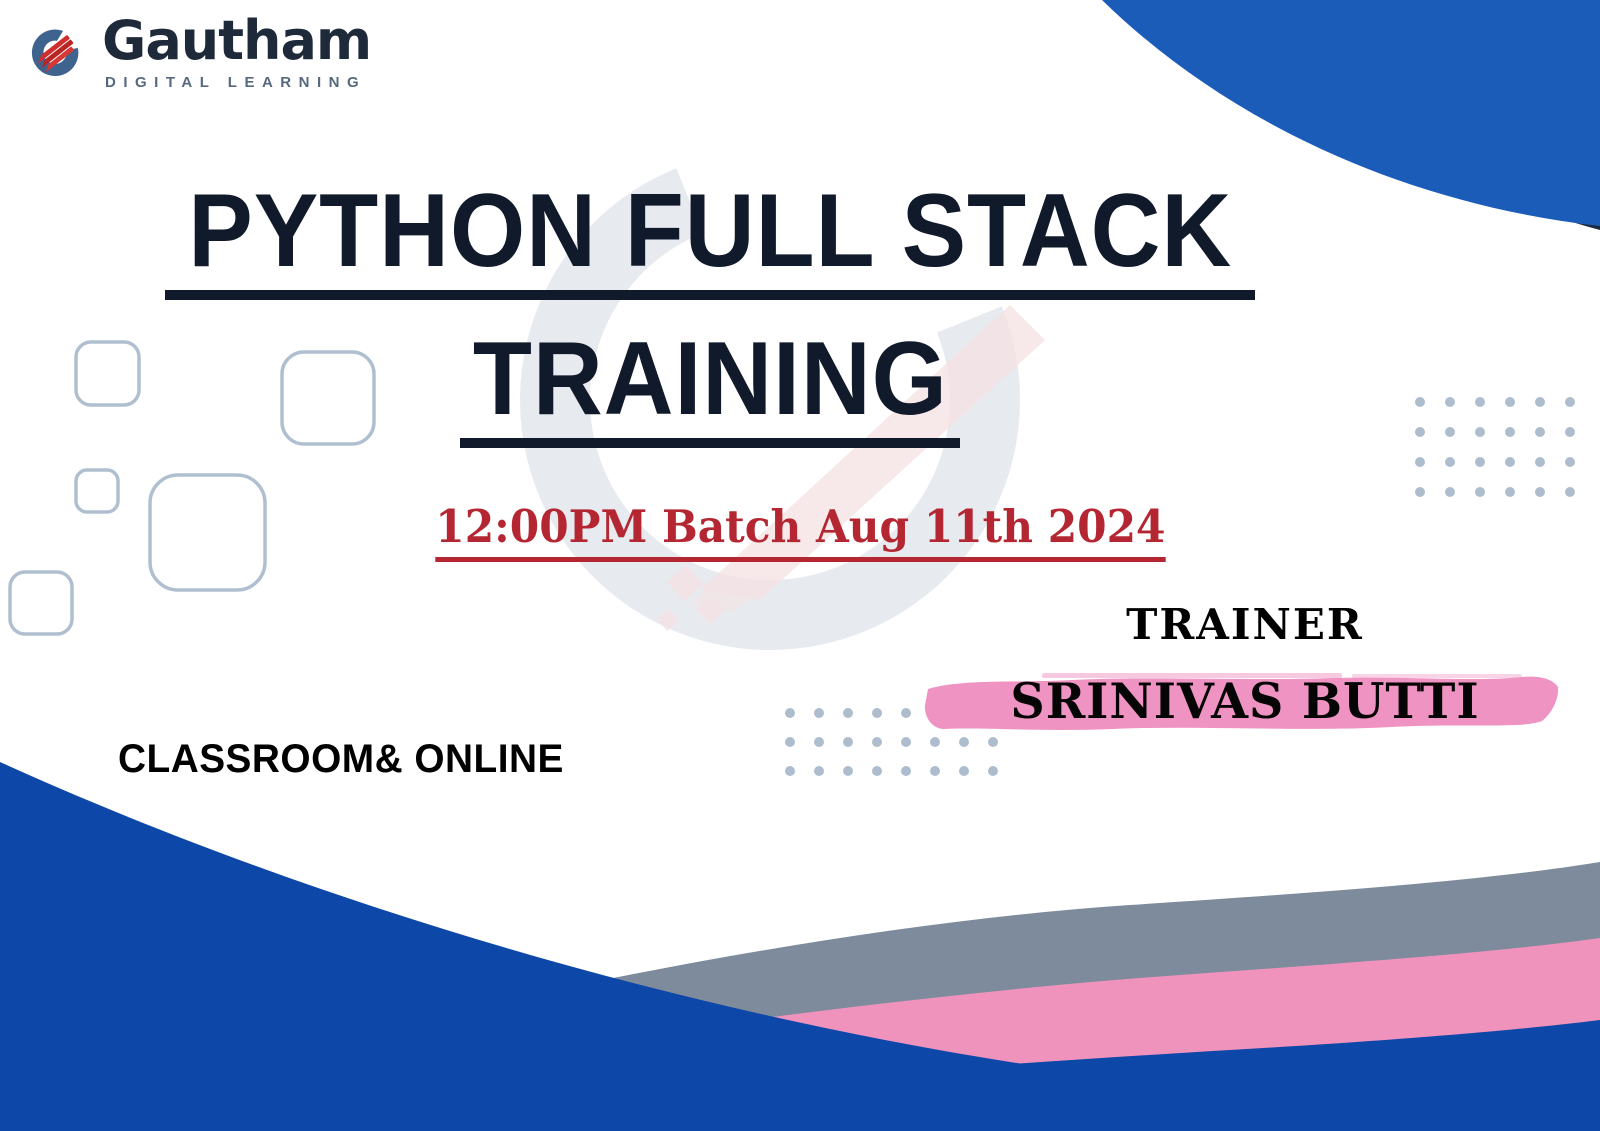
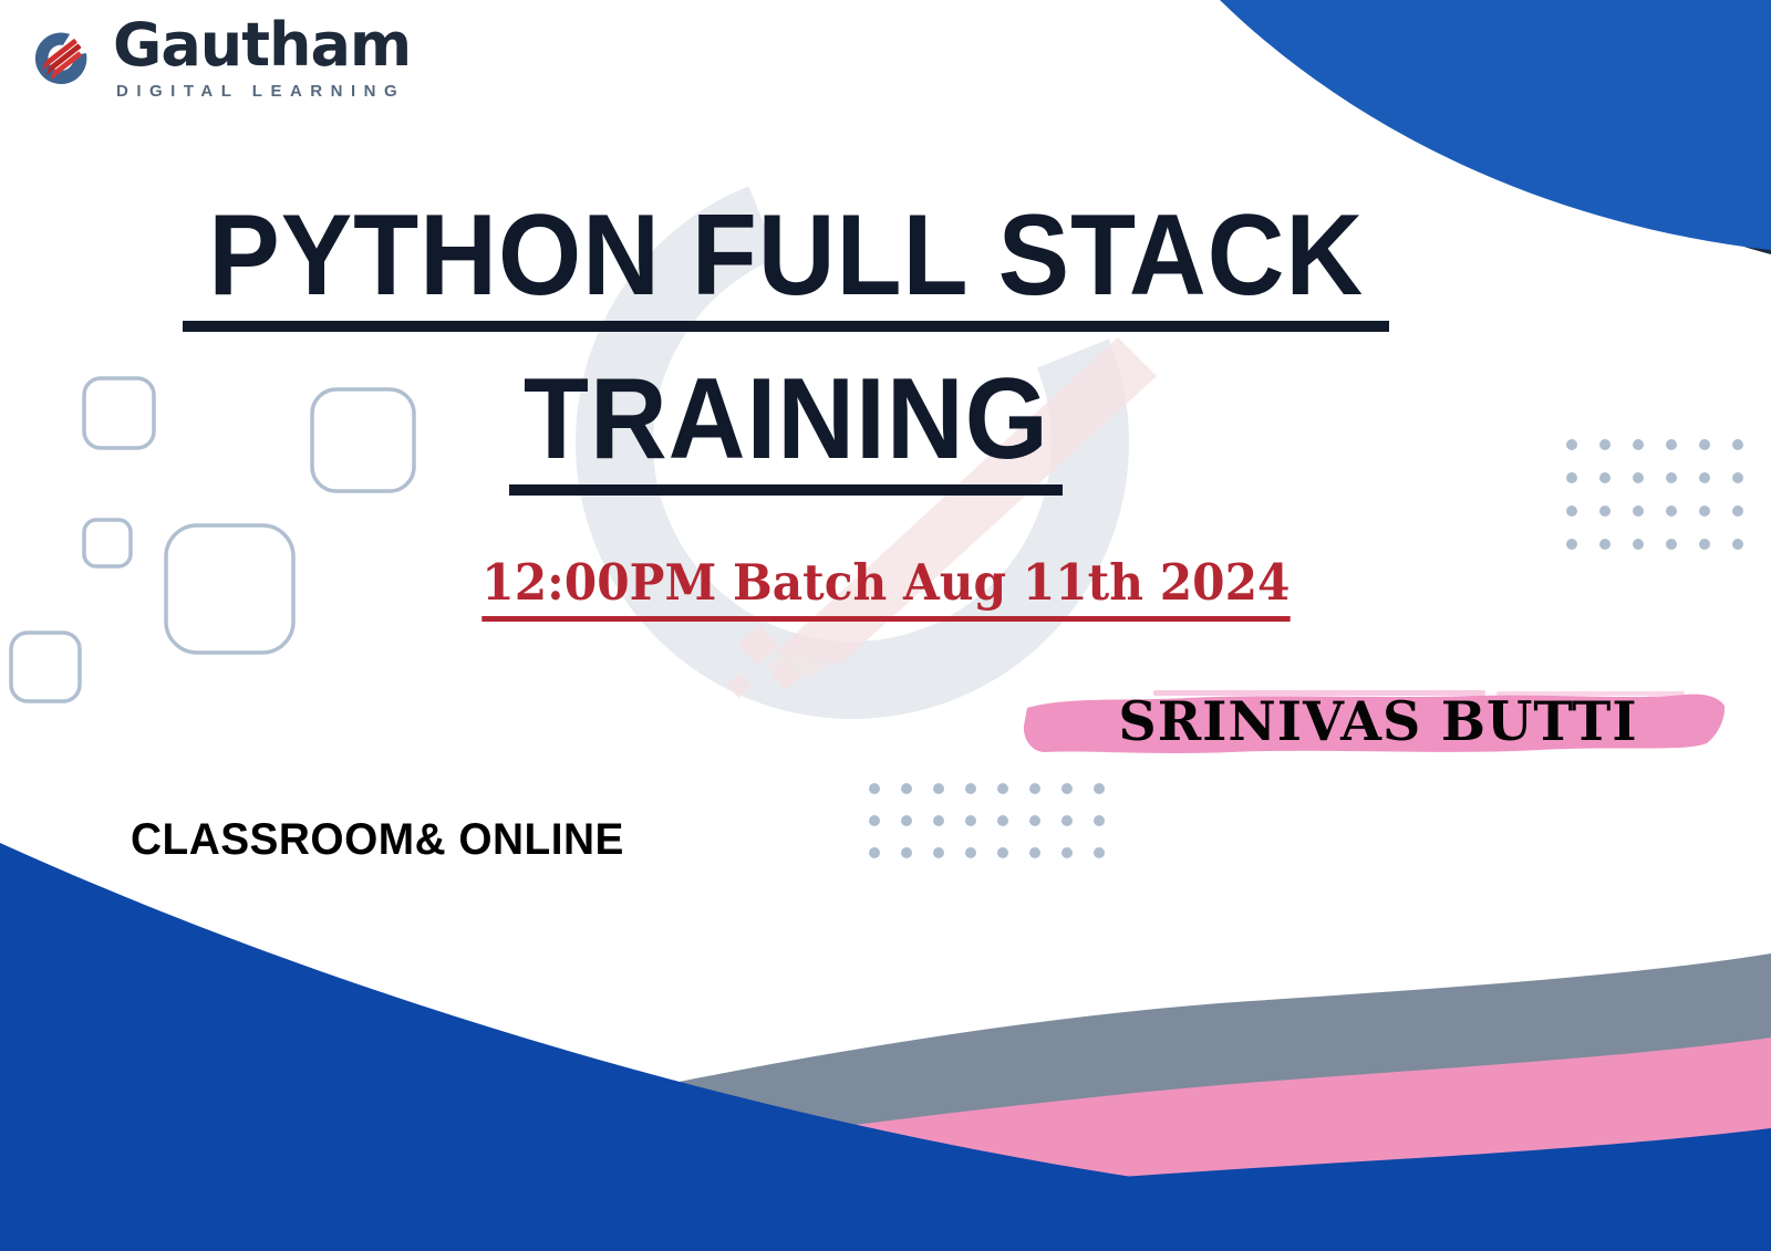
  Gautham
  DIGITAL LEARNING
  PYTHON FULL STACK
  TRAINING
  12:00PM Batch Aug 11th 2024
  CLASSROOM& ONLINE
- TRAINER
  SRINIVAS BUTTI
